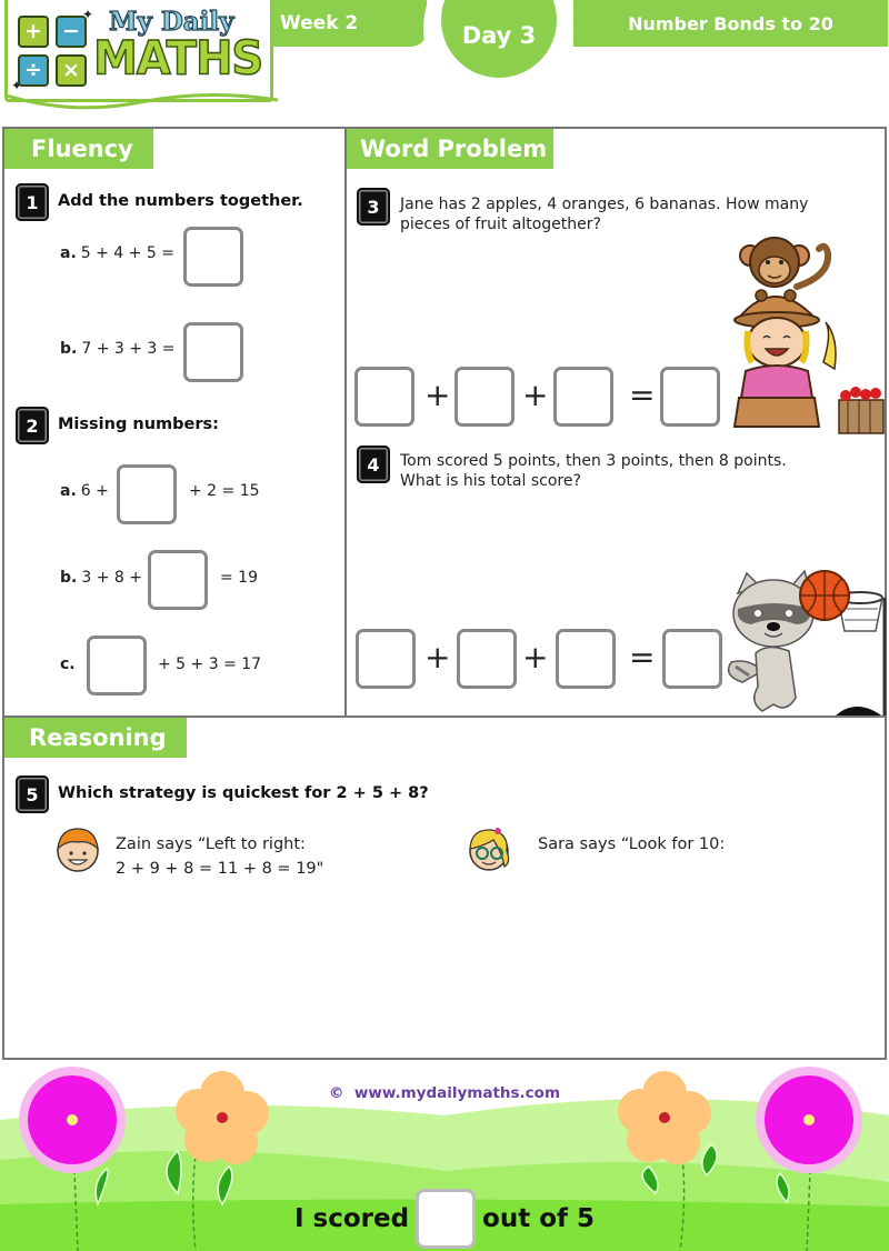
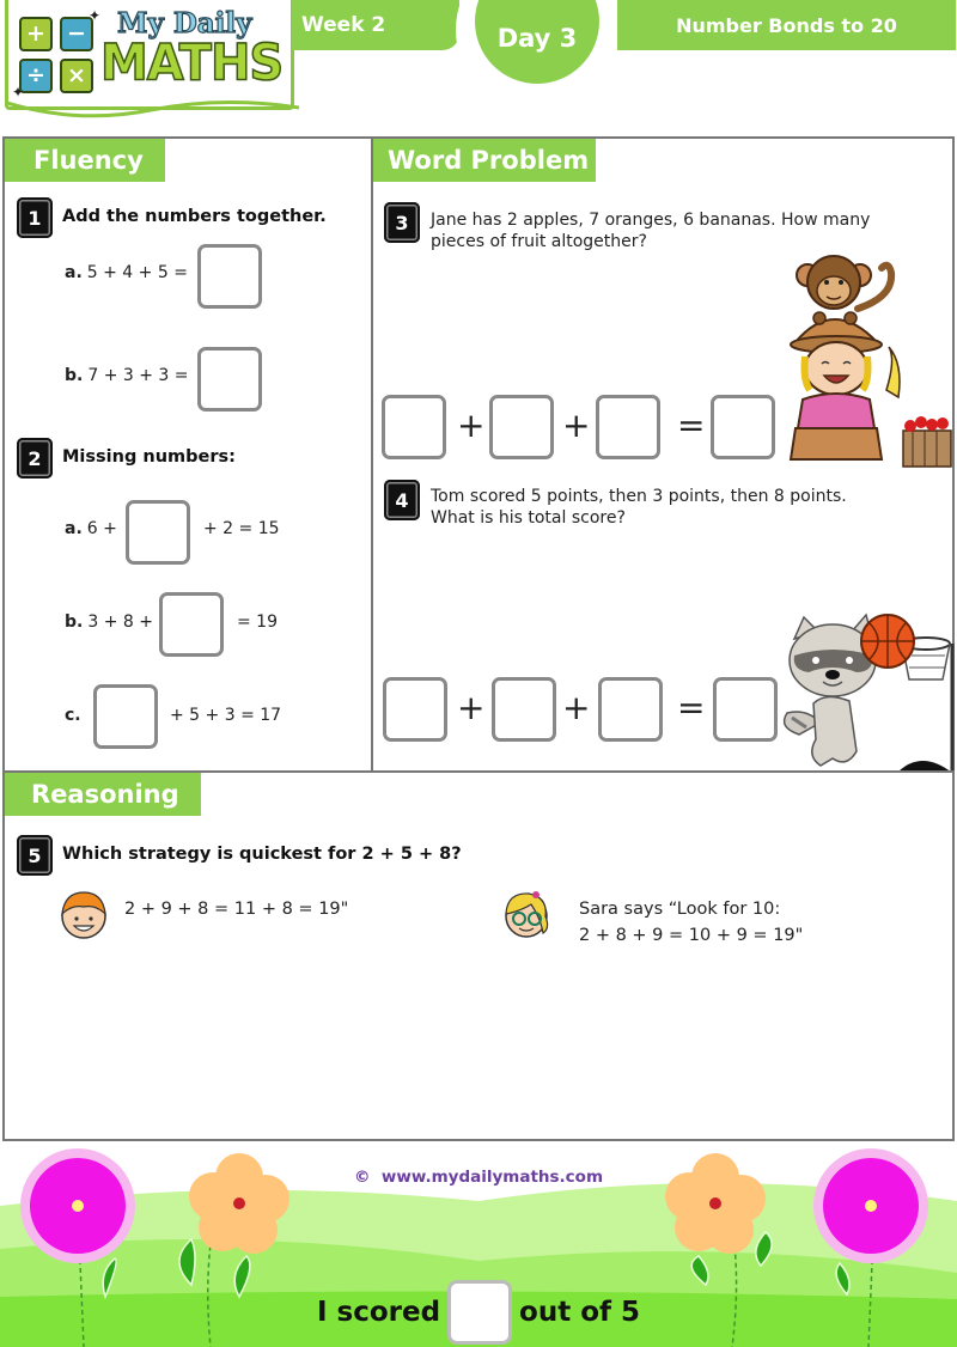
  +
  −
  ÷
  ×
  ✦
  ✦
  My Daily
  MATHS
  Week 2
  Day 3
  Number Bonds to 20
  Fluency
  1
  Add the numbers together.
  a. 5 + 4 + 5 =
  b. 7 + 3 + 3 =
  2
  Missing numbers:
  a. 6 +
  + 2 = 15
  b. 3 + 8 +
  = 19
  c.
  + 5 + 3 = 17
  Word Problem
  3
- Jane has 2 apples, 4 oranges, 6 bananas. How many
+ Jane has 2 apples, 7 oranges, 6 bananas. How many
  pieces of fruit altogether?
  +
  +
  =
  4
  Tom scored 5 points, then 3 points, then 8 points.
  What is his total score?
  +
  +
  =
  Reasoning
  5
  Which strategy is quickest for 2 + 5 + 8?
- Zain says “Left to right:
  2 + 9 + 8 = 11 + 8 = 19"
  Sara says “Look for 10:
+ 2 + 8 + 9 = 10 + 9 = 19"
  © www.mydailymaths.com
  I scored
  out of 5
